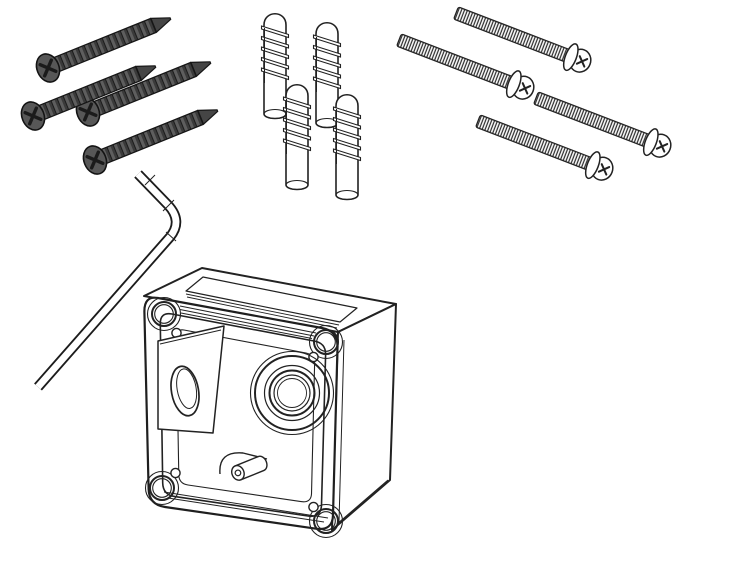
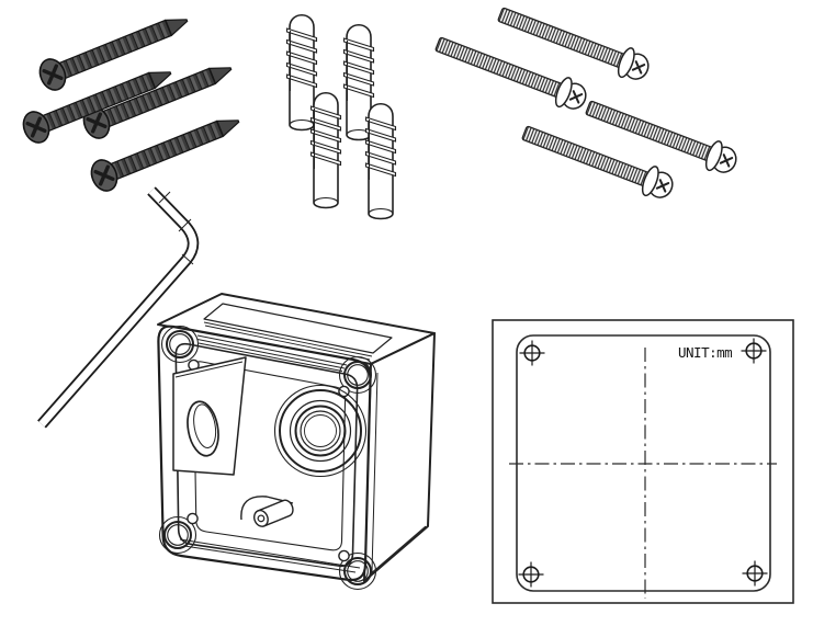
+ UNIT:mm
